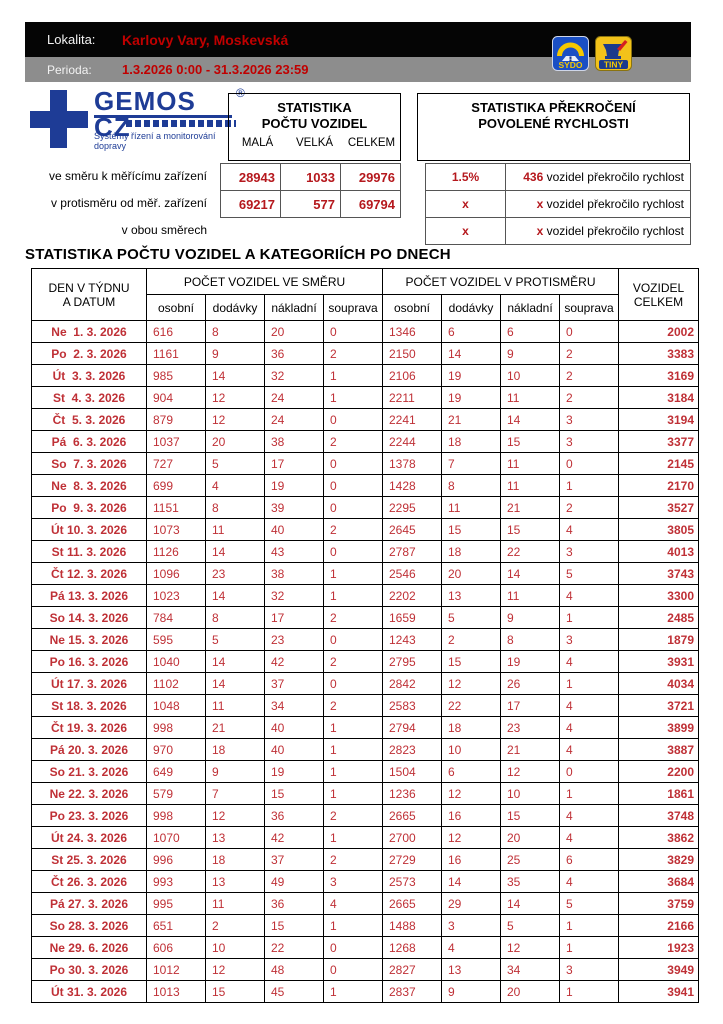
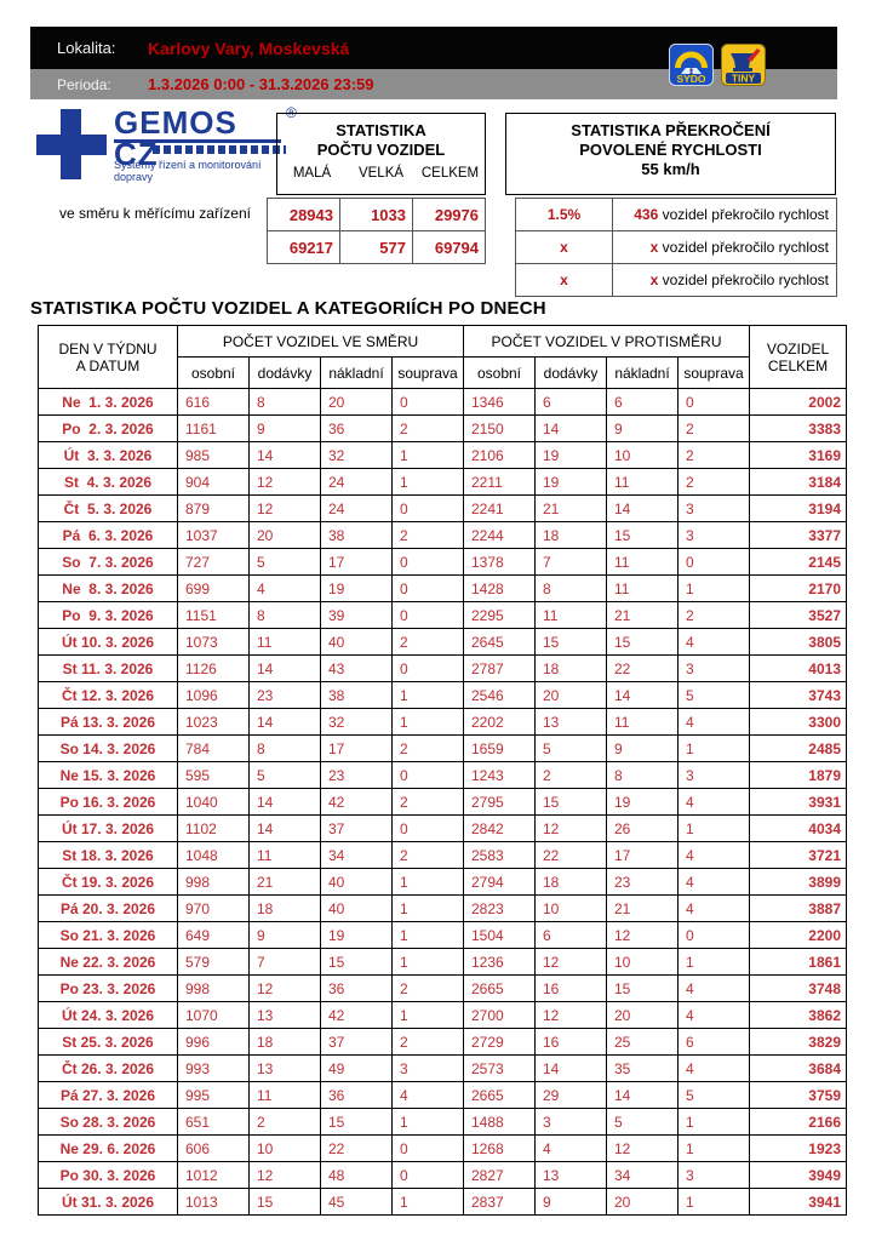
  Lokalita:
  Karlovy Vary, Moskevská
  Perioda:
  1.3.2026 0:00 - 31.3.2026 23:59
  SYDO
  TINY
  GEMOS CZ
  ®
  Systémy řízení a monitorování dopravy
  STATISTIKA
  POČTU VOZIDEL
  MALÁ
  VELKÁ
  CELKEM
  STATISTIKA PŘEKROČENÍ
  POVOLENÉ RYCHLOSTI
+ 55 km/h
  ve směru k měřícímu zařízení
- v protisměru od měř. zařízení
- v obou směrech
  28943	1033	29976
  69217	577	69794
  1.5%	436 vozidel překročilo rychlost
  x	x vozidel překročilo rychlost
  x	x vozidel překročilo rychlost
  STATISTIKA POČTU VOZIDEL A KATEGORIÍCH PO DNECH
  DEN V TÝDNU A DATUM	POČET VOZIDEL VE SMĚRU	POČET VOZIDEL V PROTISMĚRU	VOZIDEL CELKEM
  osobní	dodávky	nákladní	souprava	osobní	dodávky	nákladní	souprava
  Ne 1. 3. 2026	616	8	20	0	1346	6	6	0	2002
  Po 2. 3. 2026	1161	9	36	2	2150	14	9	2	3383
  Út 3. 3. 2026	985	14	32	1	2106	19	10	2	3169
  St 4. 3. 2026	904	12	24	1	2211	19	11	2	3184
  Čt 5. 3. 2026	879	12	24	0	2241	21	14	3	3194
  Pá 6. 3. 2026	1037	20	38	2	2244	18	15	3	3377
  So 7. 3. 2026	727	5	17	0	1378	7	11	0	2145
  Ne 8. 3. 2026	699	4	19	0	1428	8	11	1	2170
  Po 9. 3. 2026	1151	8	39	0	2295	11	21	2	3527
  Út 10. 3. 2026	1073	11	40	2	2645	15	15	4	3805
  St 11. 3. 2026	1126	14	43	0	2787	18	22	3	4013
  Čt 12. 3. 2026	1096	23	38	1	2546	20	14	5	3743
  Pá 13. 3. 2026	1023	14	32	1	2202	13	11	4	3300
  So 14. 3. 2026	784	8	17	2	1659	5	9	1	2485
  Ne 15. 3. 2026	595	5	23	0	1243	2	8	3	1879
  Po 16. 3. 2026	1040	14	42	2	2795	15	19	4	3931
  Út 17. 3. 2026	1102	14	37	0	2842	12	26	1	4034
  St 18. 3. 2026	1048	11	34	2	2583	22	17	4	3721
  Čt 19. 3. 2026	998	21	40	1	2794	18	23	4	3899
  Pá 20. 3. 2026	970	18	40	1	2823	10	21	4	3887
  So 21. 3. 2026	649	9	19	1	1504	6	12	0	2200
  Ne 22. 3. 2026	579	7	15	1	1236	12	10	1	1861
  Po 23. 3. 2026	998	12	36	2	2665	16	15	4	3748
  Út 24. 3. 2026	1070	13	42	1	2700	12	20	4	3862
  St 25. 3. 2026	996	18	37	2	2729	16	25	6	3829
  Čt 26. 3. 2026	993	13	49	3	2573	14	35	4	3684
  Pá 27. 3. 2026	995	11	36	4	2665	29	14	5	3759
  So 28. 3. 2026	651	2	15	1	1488	3	5	1	2166
  Ne 29. 6. 2026	606	10	22	0	1268	4	12	1	1923
  Po 30. 3. 2026	1012	12	48	0	2827	13	34	3	3949
  Út 31. 3. 2026	1013	15	45	1	2837	9	20	1	3941
